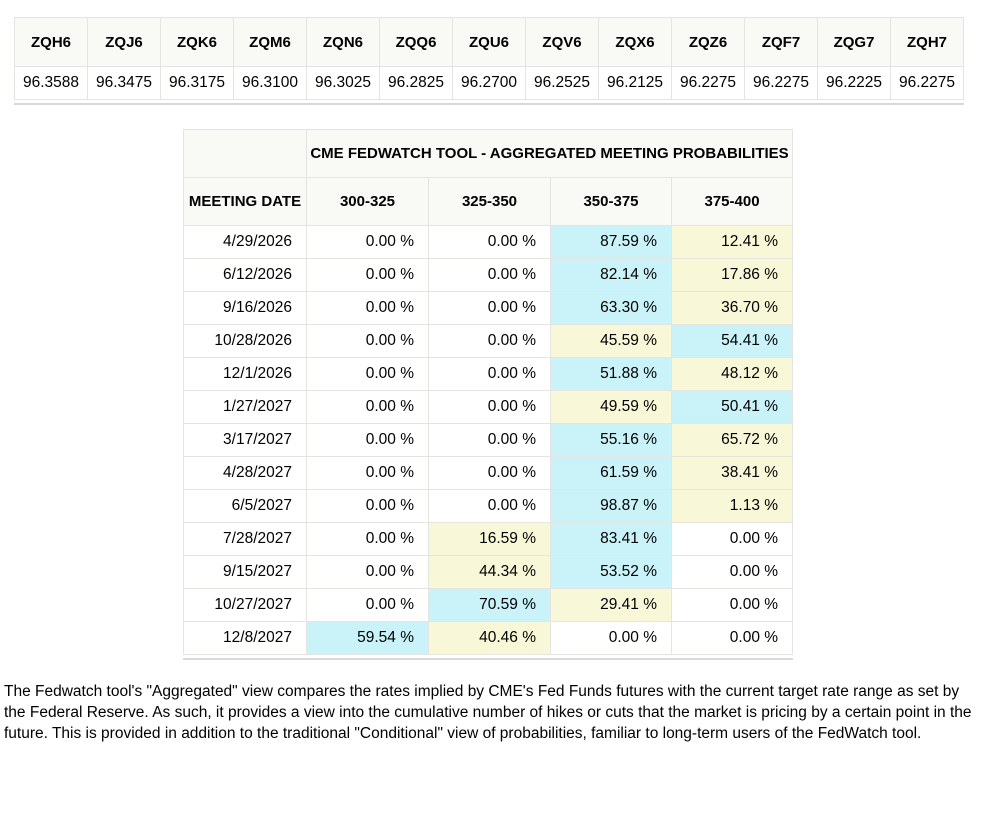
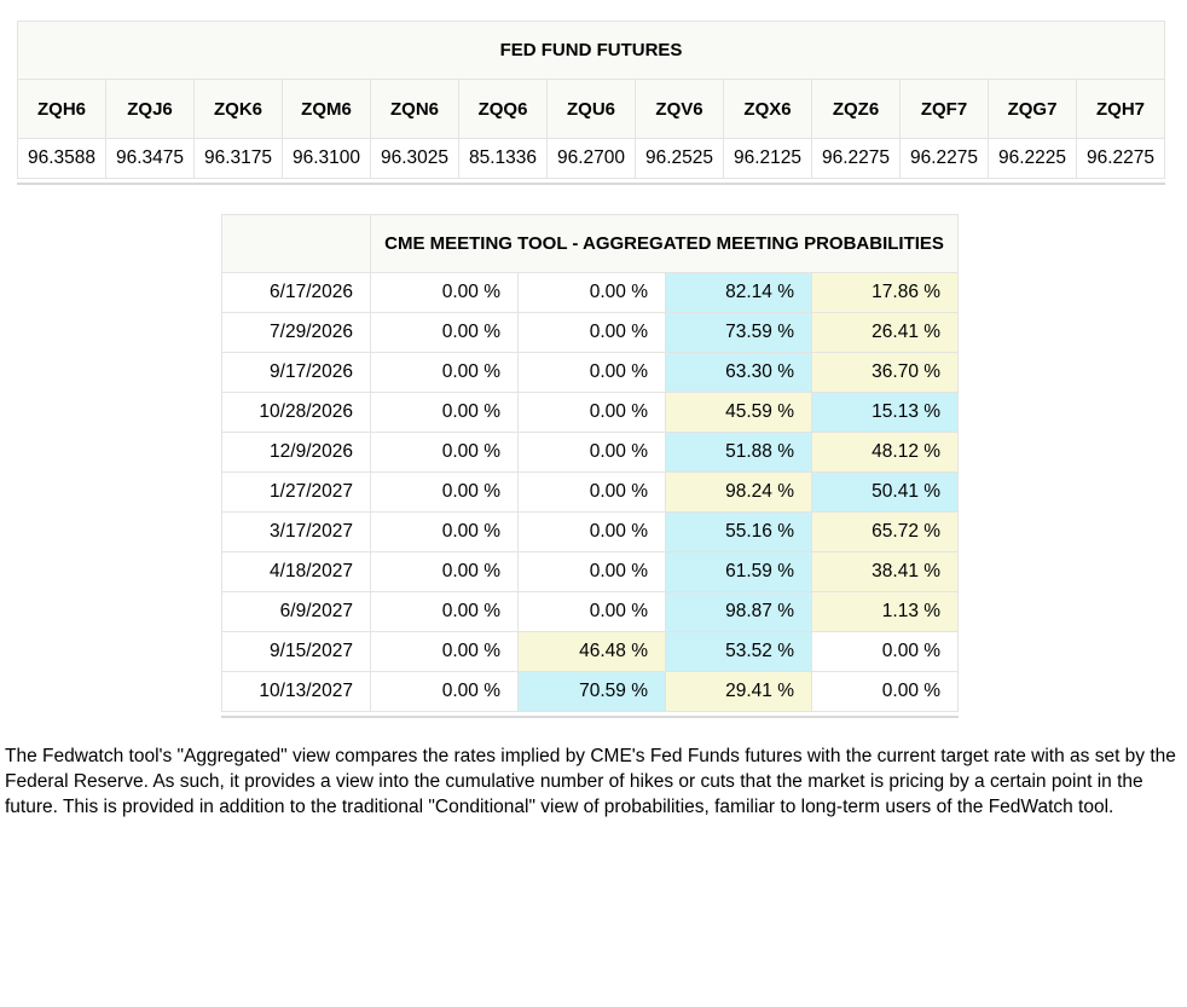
+ FED FUND FUTURES
  ZQH6	ZQJ6	ZQK6	ZQM6	ZQN6	ZQQ6	ZQU6	ZQV6	ZQX6	ZQZ6	ZQF7	ZQG7	ZQH7
- 96.3588	96.3475	96.3175	96.3100	96.3025	96.2825	96.2700	96.2525	96.2125	96.2275	96.2275	96.2225	96.2275
+ 96.3588	96.3475	96.3175	96.3100	96.3025	85.1336	96.2700	96.2525	96.2125	96.2275	96.2275	96.2225	96.2275
- 	CME FEDWATCH TOOL - AGGREGATED MEETING PROBABILITIES
+ 	CME MEETING TOOL - AGGREGATED MEETING PROBABILITIES
- MEETING DATE	300-325	325-350	350-375	375-400
- 4/29/2026	0.00 %	0.00 %	87.59 %	12.41 %
- 6/12/2026	0.00 %	0.00 %	82.14 %	17.86 %
+ 6/17/2026	0.00 %	0.00 %	82.14 %	17.86 %
+ 7/29/2026	0.00 %	0.00 %	73.59 %	26.41 %
- 9/16/2026	0.00 %	0.00 %	63.30 %	36.70 %
+ 9/17/2026	0.00 %	0.00 %	63.30 %	36.70 %
- 10/28/2026	0.00 %	0.00 %	45.59 %	54.41 %
+ 10/28/2026	0.00 %	0.00 %	45.59 %	15.13 %
- 12/1/2026	0.00 %	0.00 %	51.88 %	48.12 %
+ 12/9/2026	0.00 %	0.00 %	51.88 %	48.12 %
- 1/27/2027	0.00 %	0.00 %	49.59 %	50.41 %
+ 1/27/2027	0.00 %	0.00 %	98.24 %	50.41 %
  3/17/2027	0.00 %	0.00 %	55.16 %	65.72 %
- 4/28/2027	0.00 %	0.00 %	61.59 %	38.41 %
+ 4/18/2027	0.00 %	0.00 %	61.59 %	38.41 %
- 6/5/2027	0.00 %	0.00 %	98.87 %	1.13 %
+ 6/9/2027	0.00 %	0.00 %	98.87 %	1.13 %
- 7/28/2027	0.00 %	16.59 %	83.41 %	0.00 %
- 9/15/2027	0.00 %	44.34 %	53.52 %	0.00 %
+ 9/15/2027	0.00 %	46.48 %	53.52 %	0.00 %
- 10/27/2027	0.00 %	70.59 %	29.41 %	0.00 %
+ 10/13/2027	0.00 %	70.59 %	29.41 %	0.00 %
- 12/8/2027	59.54 %	40.46 %	0.00 %	0.00 %
- The Fedwatch tool's "Aggregated" view compares the rates implied by CME's Fed Funds futures with the current target rate range as set by the Federal Reserve. As such, it provides a view into the cumulative number of hikes or cuts that the market is pricing by a certain point in the future. This is provided in addition to the traditional "Conditional" view of probabilities, familiar to long-term users of the FedWatch tool.
+ The Fedwatch tool's "Aggregated" view compares the rates implied by CME's Fed Funds futures with the current target rate with as set by the Federal Reserve. As such, it provides a view into the cumulative number of hikes or cuts that the market is pricing by a certain point in the future. This is provided in addition to the traditional "Conditional" view of probabilities, familiar to long-term users of the FedWatch tool.
